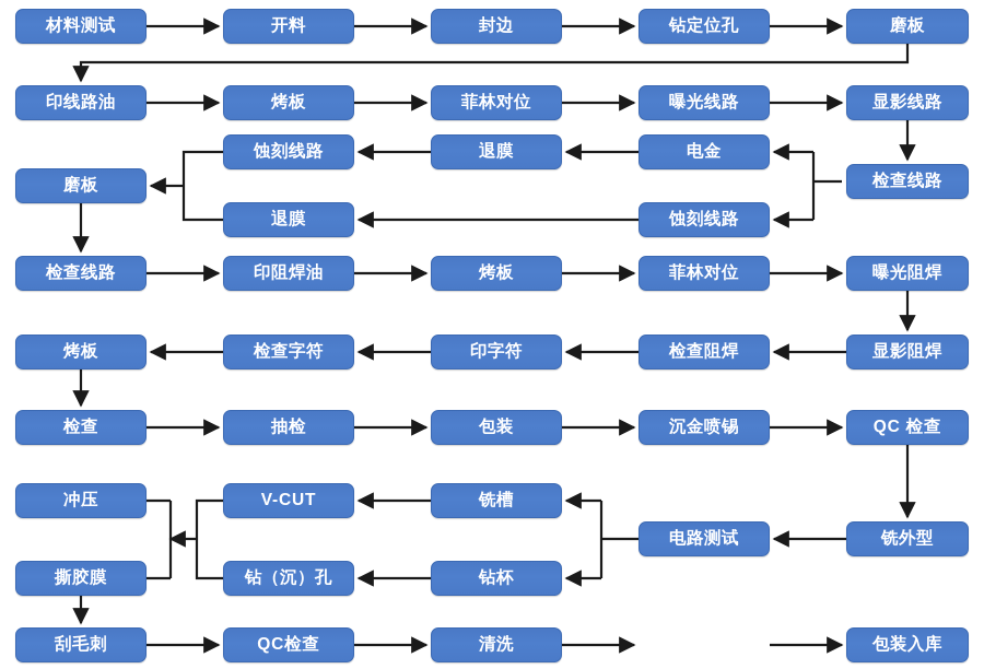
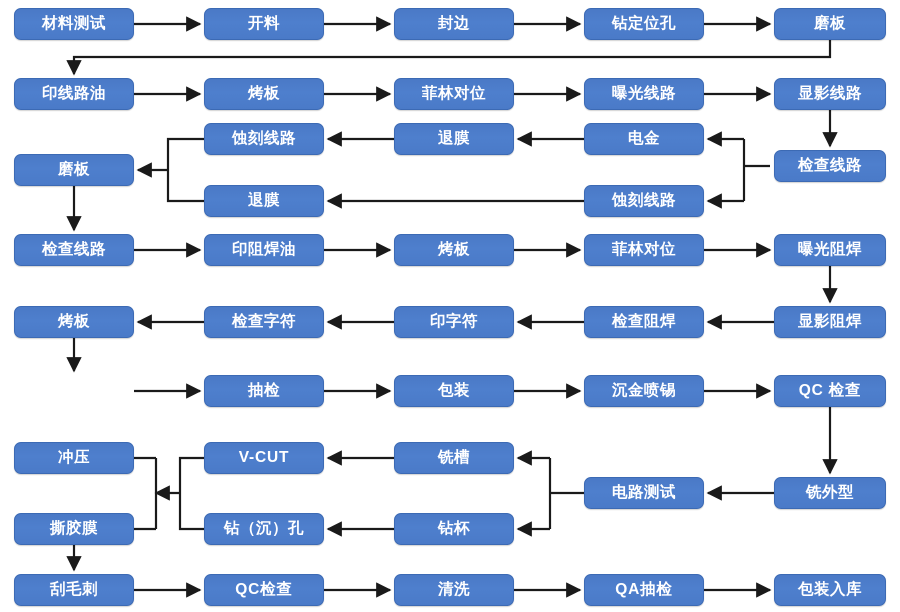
  材料测试
  开料
  封边
  钻定位孔
  磨板
  印线路油
  烤板
  菲林对位
  曝光线路
  显影线路
  检查线路
  电金
  蚀刻线路
  退膜
  退膜
  蚀刻线路
  磨板
  检查线路
  印阻焊油
  烤板
  菲林对位
  曝光阻焊
  烤板
  检查字符
  印字符
  检查阻焊
  显影阻焊
- 检查
  抽检
  包装
  沉金喷锡
  QC 检查
  冲压
  撕胶膜
  V-CUT
  钻（沉）孔
  铣槽
  钻杯
  电路测试
  铣外型
  刮毛刺
  QC检查
  清洗
+ QA抽检
  包装入库
